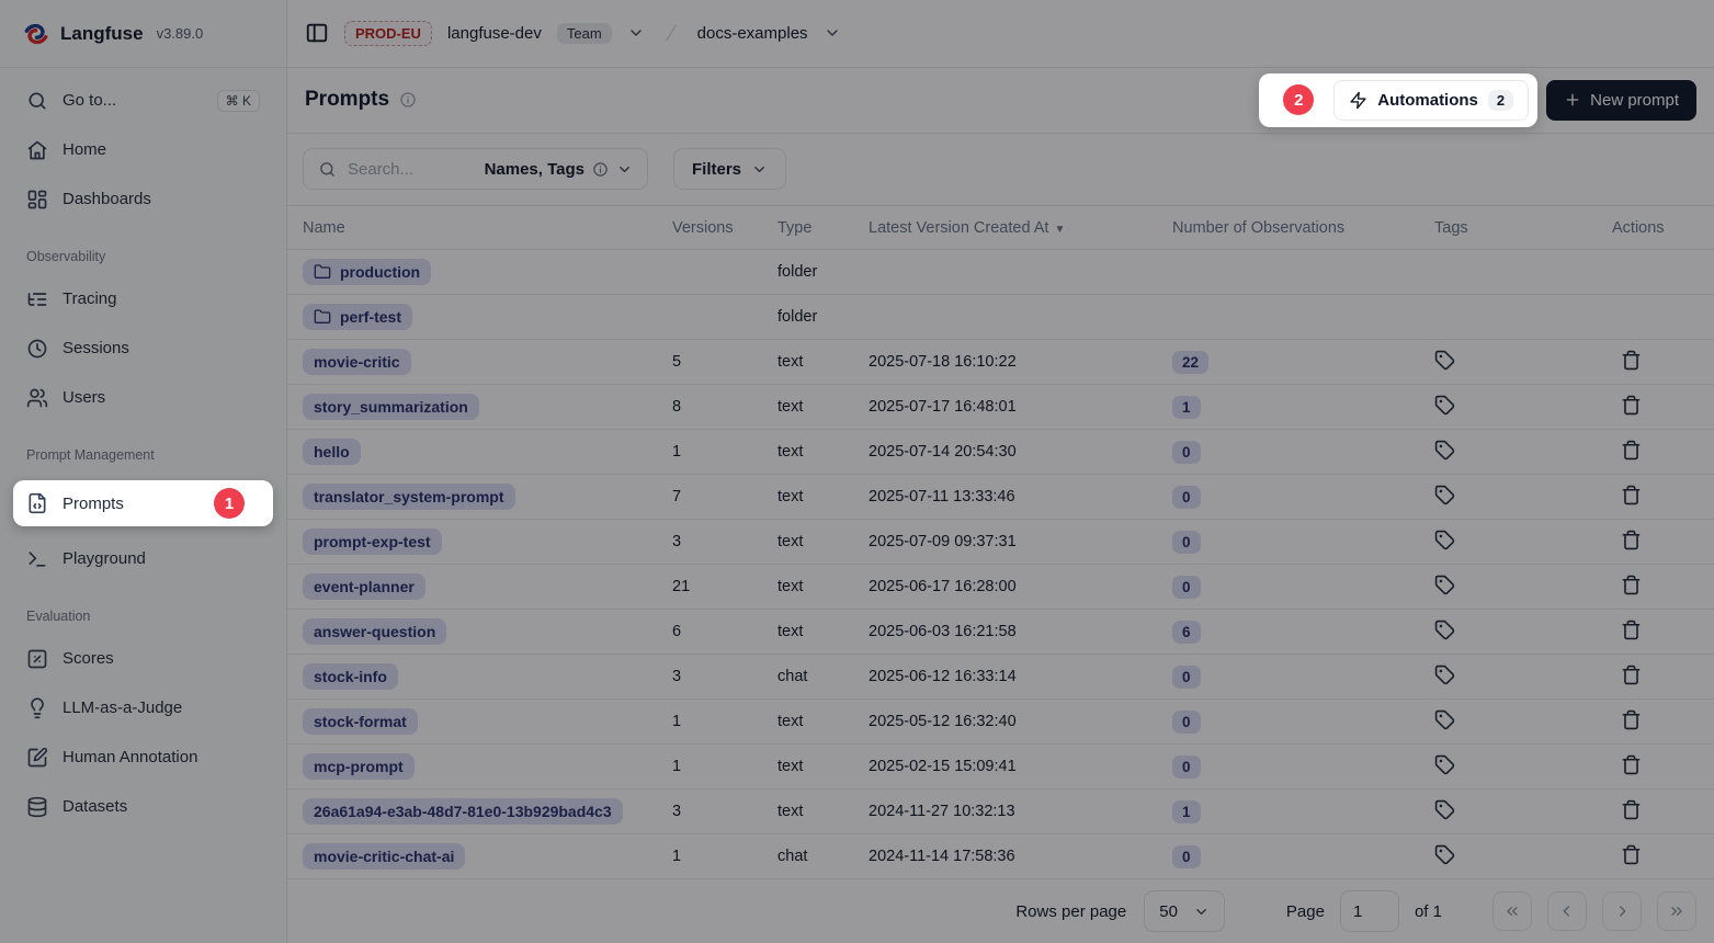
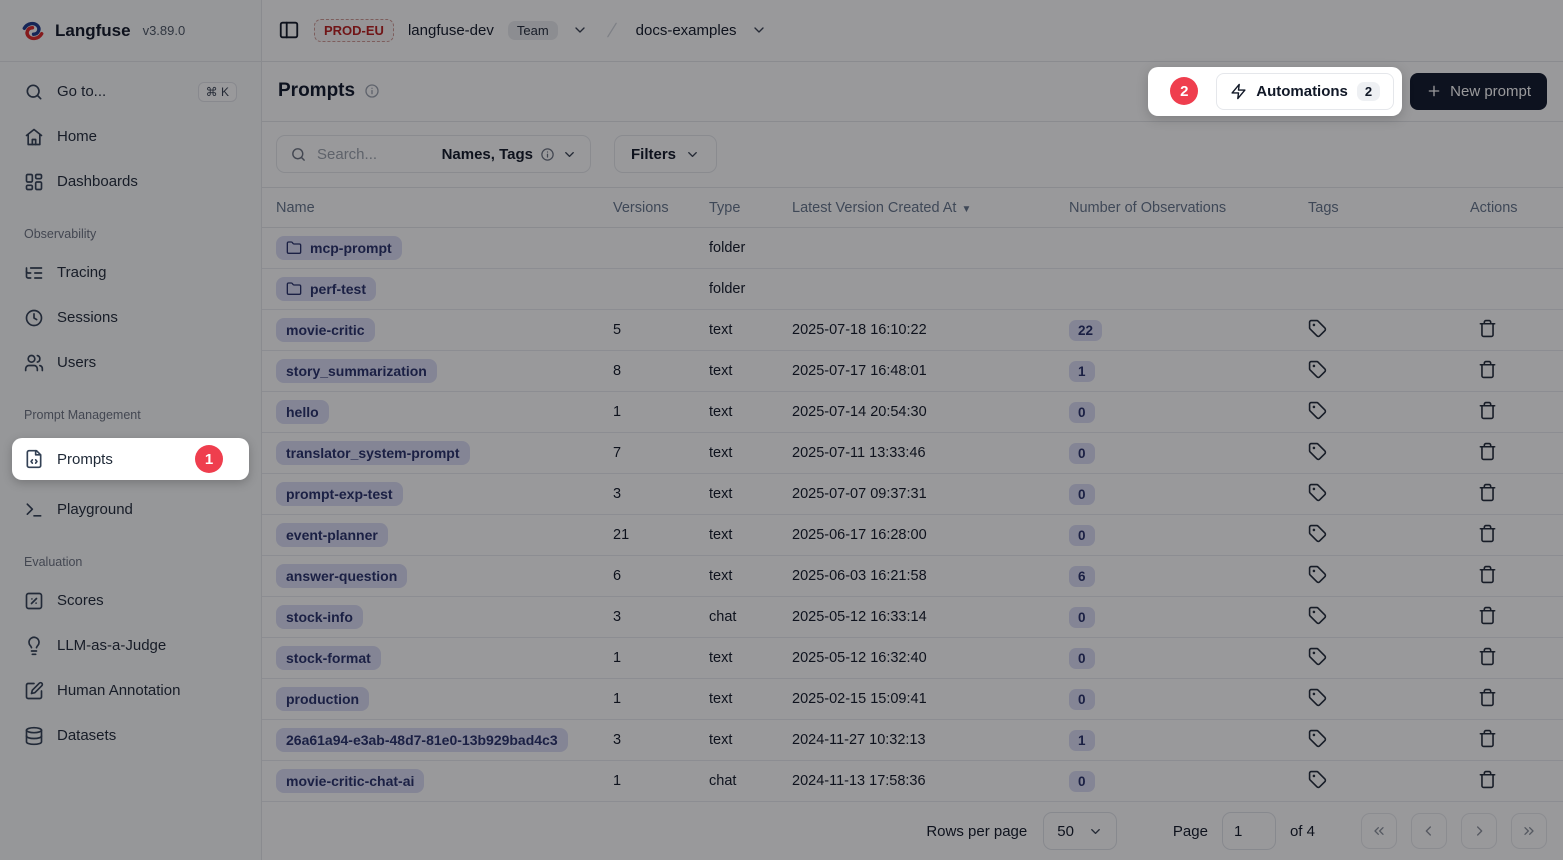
  Langfuse
  v3.89.0
  Go to...
  ⌘ K
  Home
  Dashboards
  Observability
  Tracing
  Sessions
  Users
  Prompt Management
  Prompts
  1
  Playground
  Evaluation
  Scores
  LLM-as-a-Judge
  Human Annotation
  Datasets
  PROD-EU
  langfuse-dev
  Team
  docs-examples
  Prompts
  2
  Automations
  2
  New prompt
  Search...
  Names, Tags
  Filters
  Name	Versions	Type	Latest Version Created At ▼	Number of Observations	Tags	Actions
- production		folder
+ mcp-prompt		folder
  perf-test		folder
  movie-critic	5	text	2025-07-18 16:10:22	22
  story_summarization	8	text	2025-07-17 16:48:01	1
  hello	1	text	2025-07-14 20:54:30	0
  translator_system-prompt	7	text	2025-07-11 13:33:46	0
- prompt-exp-test	3	text	2025-07-09 09:37:31	0
+ prompt-exp-test	3	text	2025-07-07 09:37:31	0
  event-planner	21	text	2025-06-17 16:28:00	0
  answer-question	6	text	2025-06-03 16:21:58	6
- stock-info	3	chat	2025-06-12 16:33:14	0
+ stock-info	3	chat	2025-05-12 16:33:14	0
  stock-format	1	text	2025-05-12 16:32:40	0
- mcp-prompt	1	text	2025-02-15 15:09:41	0
+ production	1	text	2025-02-15 15:09:41	0
  26a61a94-e3ab-48d7-81e0-13b929bad4c3	3	text	2024-11-27 10:32:13	1
- movie-critic-chat-ai	1	chat	2024-11-14 17:58:36	0
+ movie-critic-chat-ai	1	chat	2024-11-13 17:58:36	0
  Rows per page
  50
  Page
  1
- of 1
+ of 4
